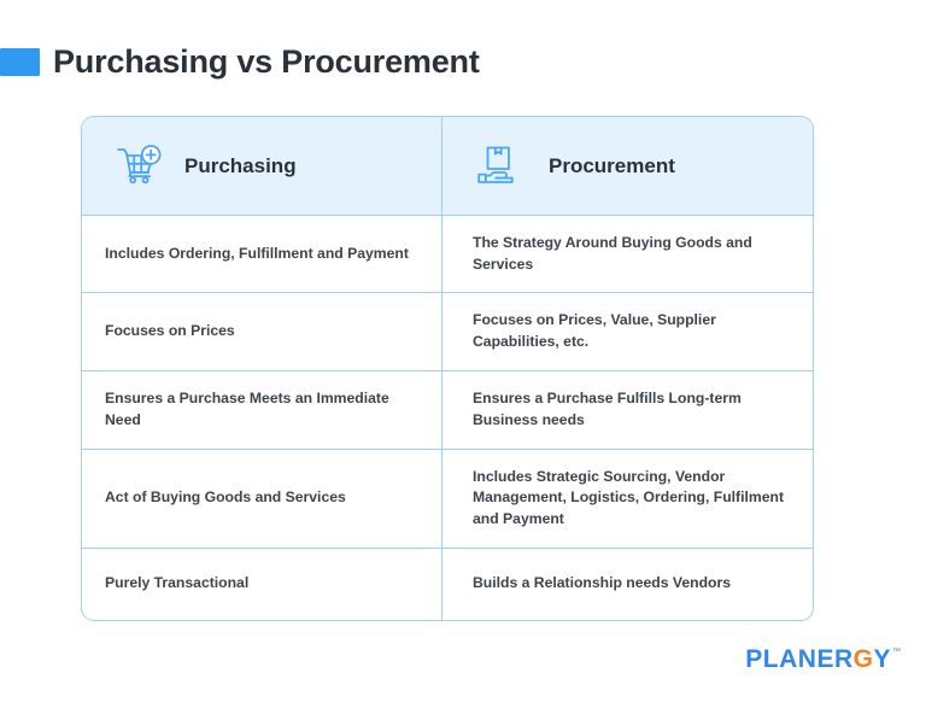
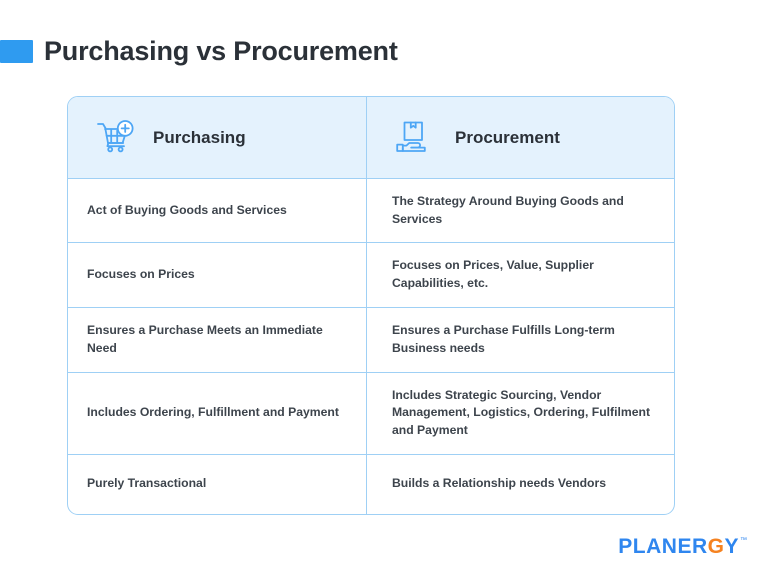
  Purchasing vs Procurement
  Purchasing
  Procurement
- Includes Ordering, Fulfillment and Payment
+ Act of Buying Goods and Services
  The Strategy Around Buying Goods and Services
  Focuses on Prices
  Focuses on Prices, Value, Supplier Capabilities, etc.
  Ensures a Purchase Meets an Immediate Need
  Ensures a Purchase Fulfills Long-term Business needs
- Act of Buying Goods and Services
+ Includes Ordering, Fulfillment and Payment
  Includes Strategic Sourcing, Vendor Management, Logistics, Ordering, Fulfilment and Payment
  Purely Transactional
  Builds a Relationship needs Vendors
  PLANERGY
